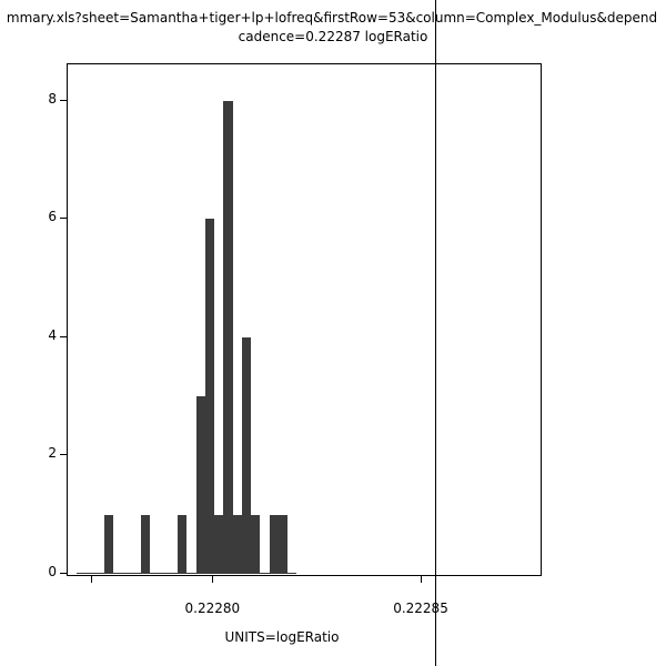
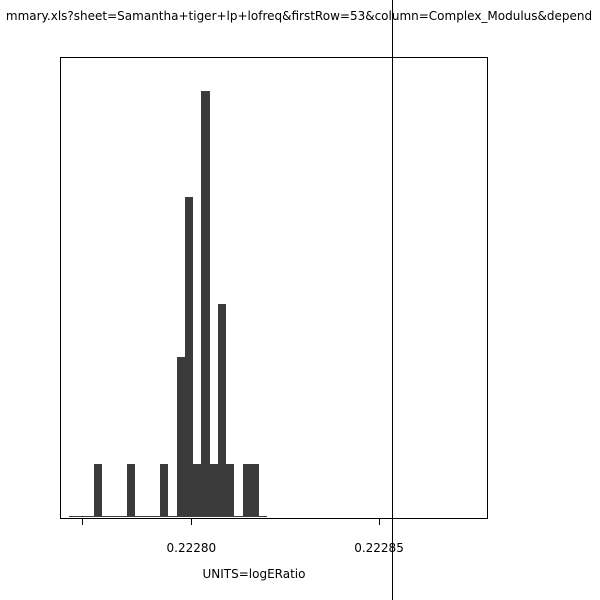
  mmary.xls?sheet=Samantha+tiger+lp+lofreq&firstRow=53&column=Complex_Modulus&depend
- cadence=0.22287 logERatio
- 0
- 2
- 4
- 6
- 8
  0.22280
  0.2225
  UNITS=logERatio
